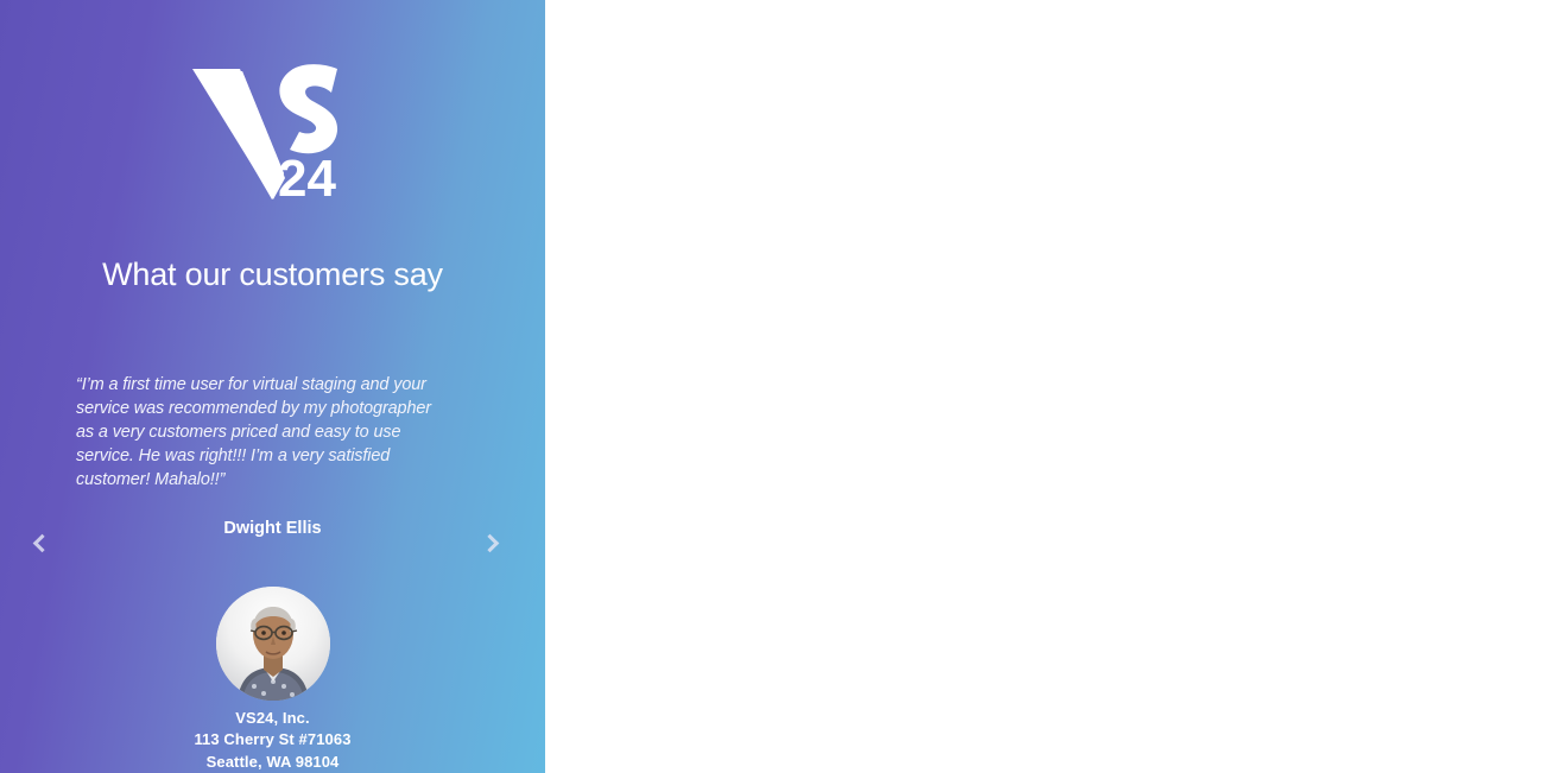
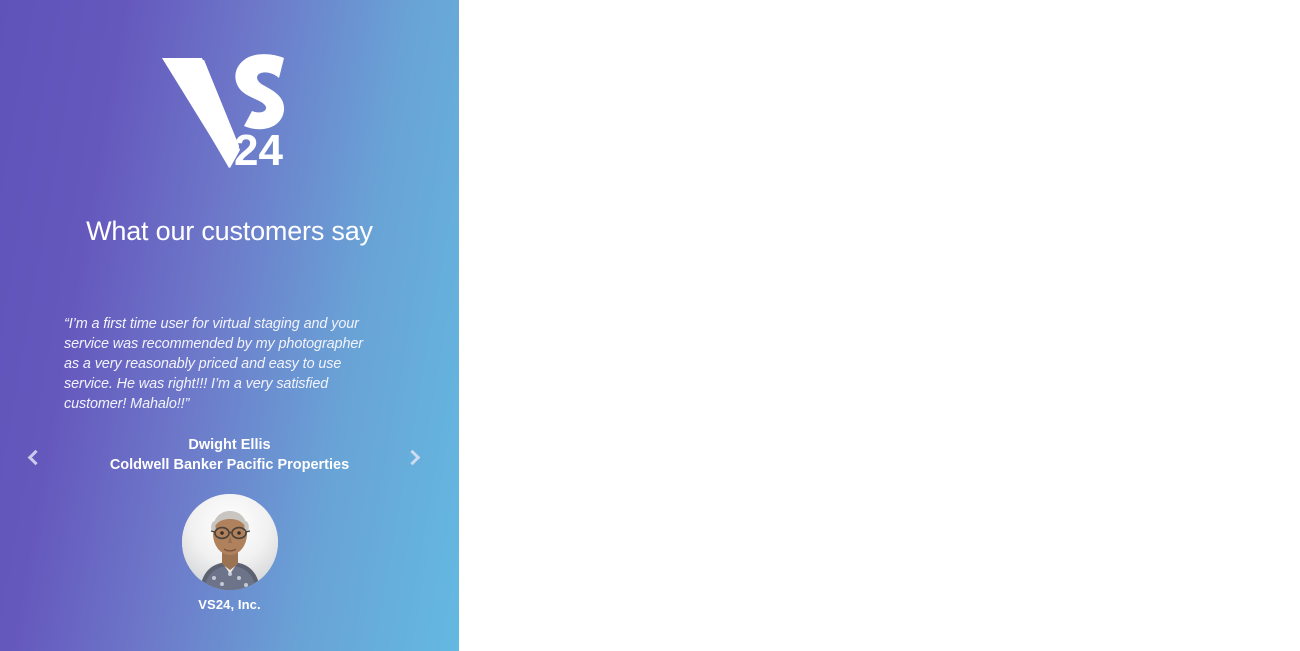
  24
  What our customers say
- “I’m a first time user for virtual staging and your service was recommended by my photographer as a very customers priced and easy to use service. He was right!!! I’m a very satisfied customer! Mahalo!!”
+ “I’m a first time user for virtual staging and your service was recommended by my photographer as a very reasonably priced and easy to use service. He was right!!! I’m a very satisfied customer! Mahalo!!”
  Dwight Ellis
+ Coldwell Banker Pacific Properties
  VS24, Inc.
- 113 Cherry St #71063
- Seattle, WA 98104
